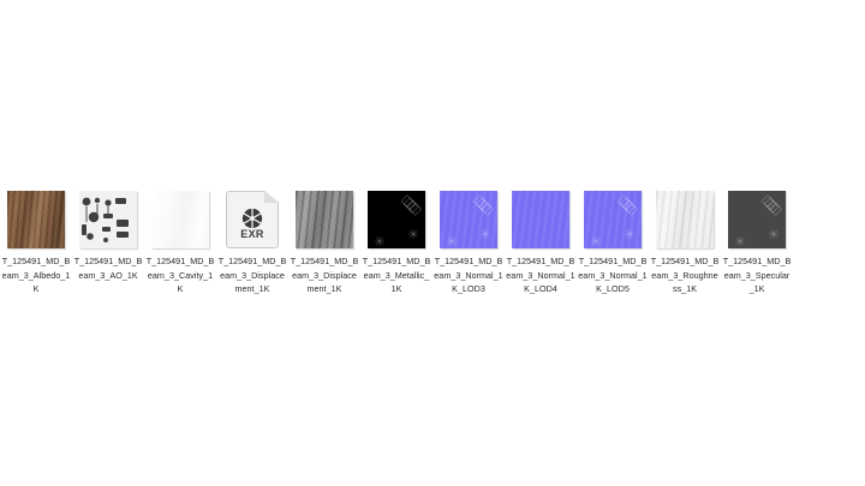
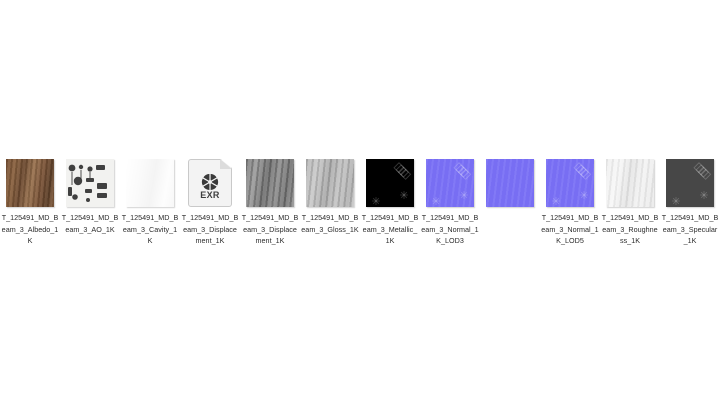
  T_125491_MD_Beam_3_Albedo_1K
  T_125491_MD_Beam_3_AO_1K
  T_125491_MD_Beam_3_Cavity_1K
  EXR
  T_125491_MD_Beam_3_Displacement_1K
  T_125491_MD_Beam_3_Displacement_1K
+ T_125491_MD_Beam_3_Gloss_1K
  T_125491_MD_Beam_3_Metallic_1K
  T_125491_MD_Beam_3_Normal_1K_LOD3
- T_125491_MD_Beam_3_Normal_1K_LOD4
  T_125491_MD_Beam_3_Normal_1K_LOD5
  T_125491_MD_Beam_3_Roughness_1K
  T_125491_MD_Beam_3_Specular_1K
